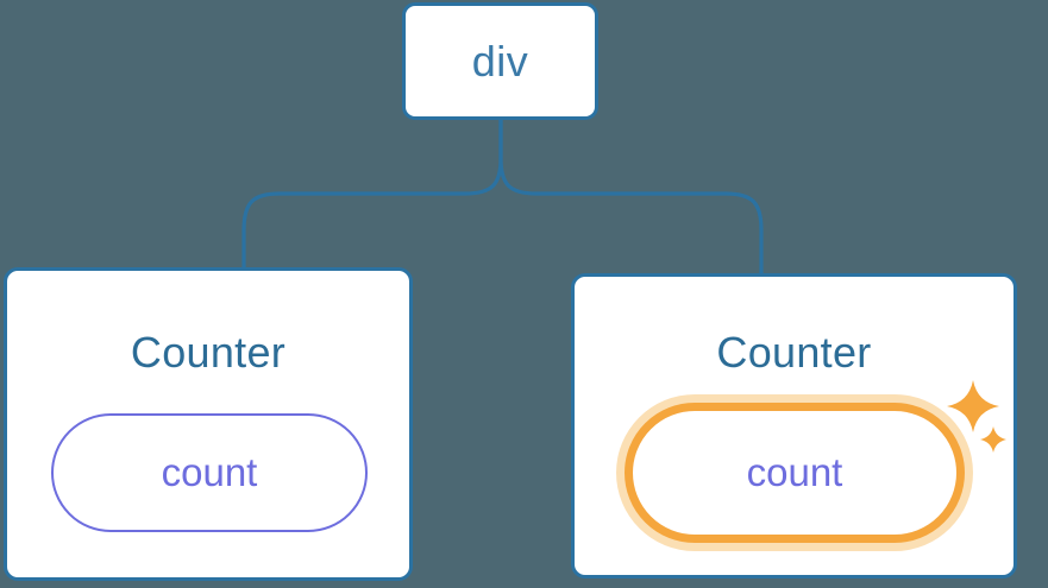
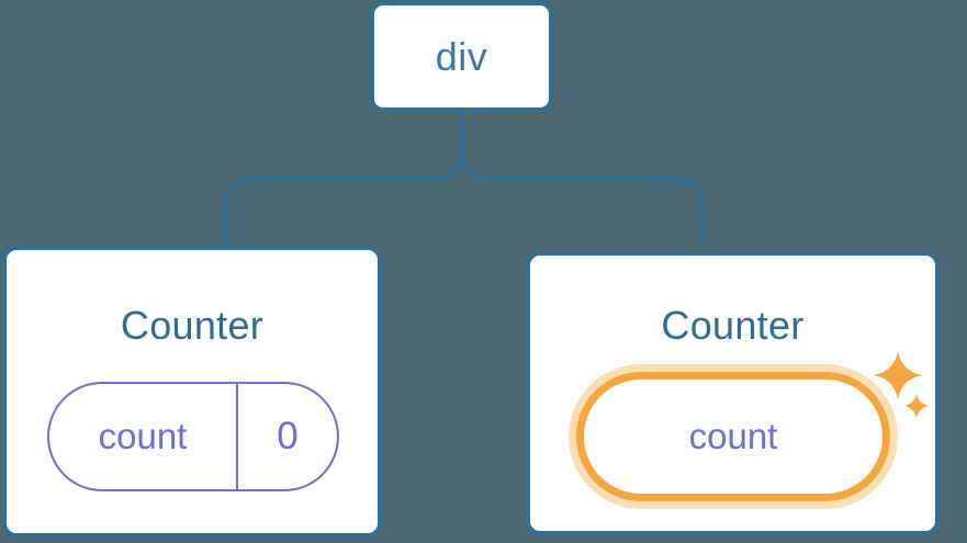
  div
  Counter
  count
+ 0
  Counter
  count
